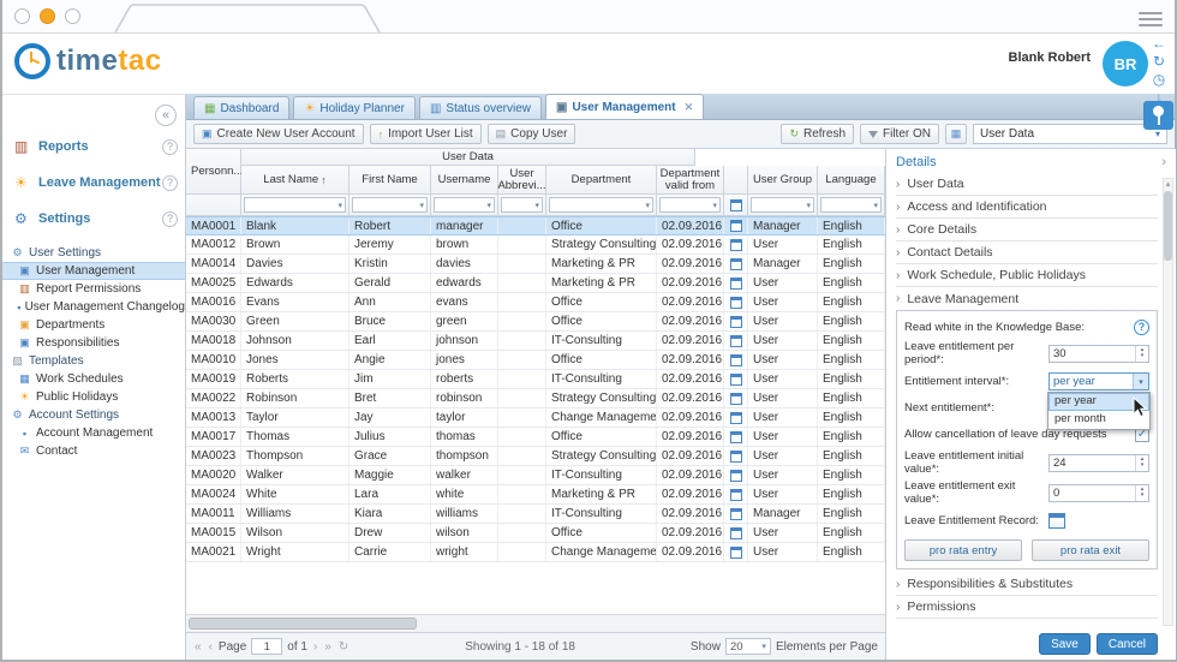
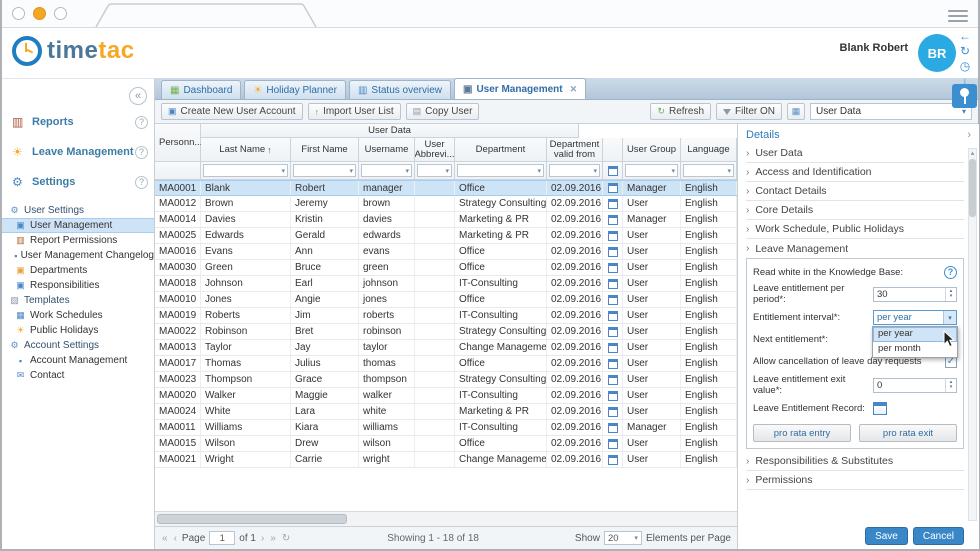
  timetac
  Blank Robert
  BR
  ←
  ↻
  ◷
  ↓
  «
  ▥
  Reports
  ?
  ☀
  Leave Management
  ?
  ⚙
  Settings
  ?
  ⚙
  User Settings
  ▣
  User Management
  ▥
  Report Permissions
  ▪
  User Management Changelog
  ▣
  Departments
  ▣
  Responsibilities
  ▨
  Templates
  ▦
  Work Schedules
  ☀
  Public Holidays
  ⚙
  Account Settings
  ▪
  Account Management
  ✉
  Contact
  ▦
  Dashboard
  ☀
  Holiday Planner
  ▥
  Status overview
  ▣
  User Management
  ✕
  ▣
  Create New User Account
  ↑
  Import User List
  ▤
  Copy User
  ↻
  Refresh
  Filter ON
  ▦
  User Data
  ▾
  Personn..
  User Data
  Last Name
  ↑
  First Name
  Username
  User Abbrevi...
  Department
  Department valid from
  User Group
  Language
  MA0001
  Blank
  Robert
  manager
  Office
  02.09.2016
  Manager
  English
  MA0012
  Brown
  Jeremy
  brown
  Strategy Consulting
  02.09.2016
  User
  English
  MA0014
  Davies
  Kristin
  davies
  Marketing & PR
  02.09.2016
  Manager
  English
  MA0025
  Edwards
  Gerald
  edwards
  Marketing & PR
  02.09.2016
  User
  English
  MA0016
  Evans
  Ann
  evans
  Office
  02.09.2016
  User
  English
  MA0030
  Green
  Bruce
  green
  Office
  02.09.2016
  User
  English
  MA0018
  Johnson
  Earl
  johnson
  IT-Consulting
  02.09.2016
  User
  English
  MA0010
  Jones
  Angie
  jones
  Office
  02.09.2016
  User
  English
  MA0019
  Roberts
  Jim
  roberts
  IT-Consulting
  02.09.2016
  User
  English
  MA0022
  Robinson
  Bret
  robinson
  Strategy Consulting
  02.09.2016
  User
  English
  MA0013
  Taylor
  Jay
  taylor
  Change Manageme
  02.09.2016
  User
  English
  MA0017
  Thomas
  Julius
  thomas
  Office
  02.09.2016
  User
  English
  MA0023
  Thompson
  Grace
  thompson
  Strategy Consulting
  02.09.2016
  User
  English
  MA0020
  Walker
  Maggie
  walker
  IT-Consulting
  02.09.2016
  User
  English
  MA0024
  White
  Lara
  white
  Marketing & PR
  02.09.2016
  User
  English
  MA0011
  Williams
  Kiara
  williams
  IT-Consulting
  02.09.2016
  Manager
  English
  MA0015
  Wilson
  Drew
  wilson
  Office
  02.09.2016
  User
  English
  MA0021
  Wright
  Carrie
  wright
  Change Manageme
  02.09.2016
  User
  English
  «
  ‹
  Page
  1
  of 1
  ›
  »
  ↻
  Showing 1 - 18 of 18
  Show
  20
  Elements per Page
  Details
  ›
  ›
  User Data
  ›
  Access and Identification
  ›
- Core Details
+ Contact Details
  ›
- Contact Details
+ Core Details
  ›
  Work Schedule, Public Holidays
  ›
  Leave Management
  Read white in the Knowledge Base:
  ?
  Leave entitlement per period*:
  30
  Entitlement interval*:
  per year
  per year
  per month
  Next entitlement*:
  Allow cancellation of leave day requests
  ✓
- Leave entitlement initial value*:
- 24
  Leave entitlement exit value*:
  0
  Leave Entitlement Record:
  pro rata entry
  pro rata exit
  ›
  Responsibilities & Substitutes
  ›
  Permissions
  Save
  Cancel
